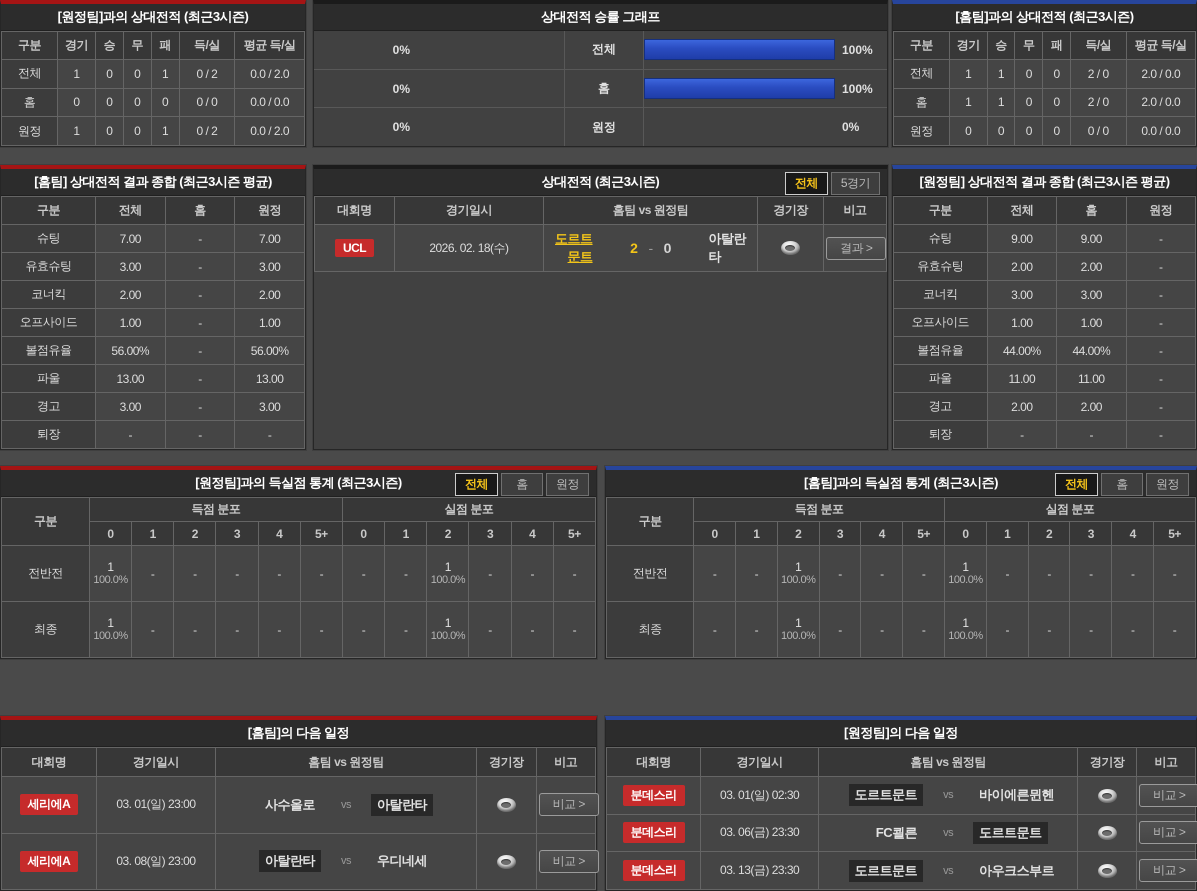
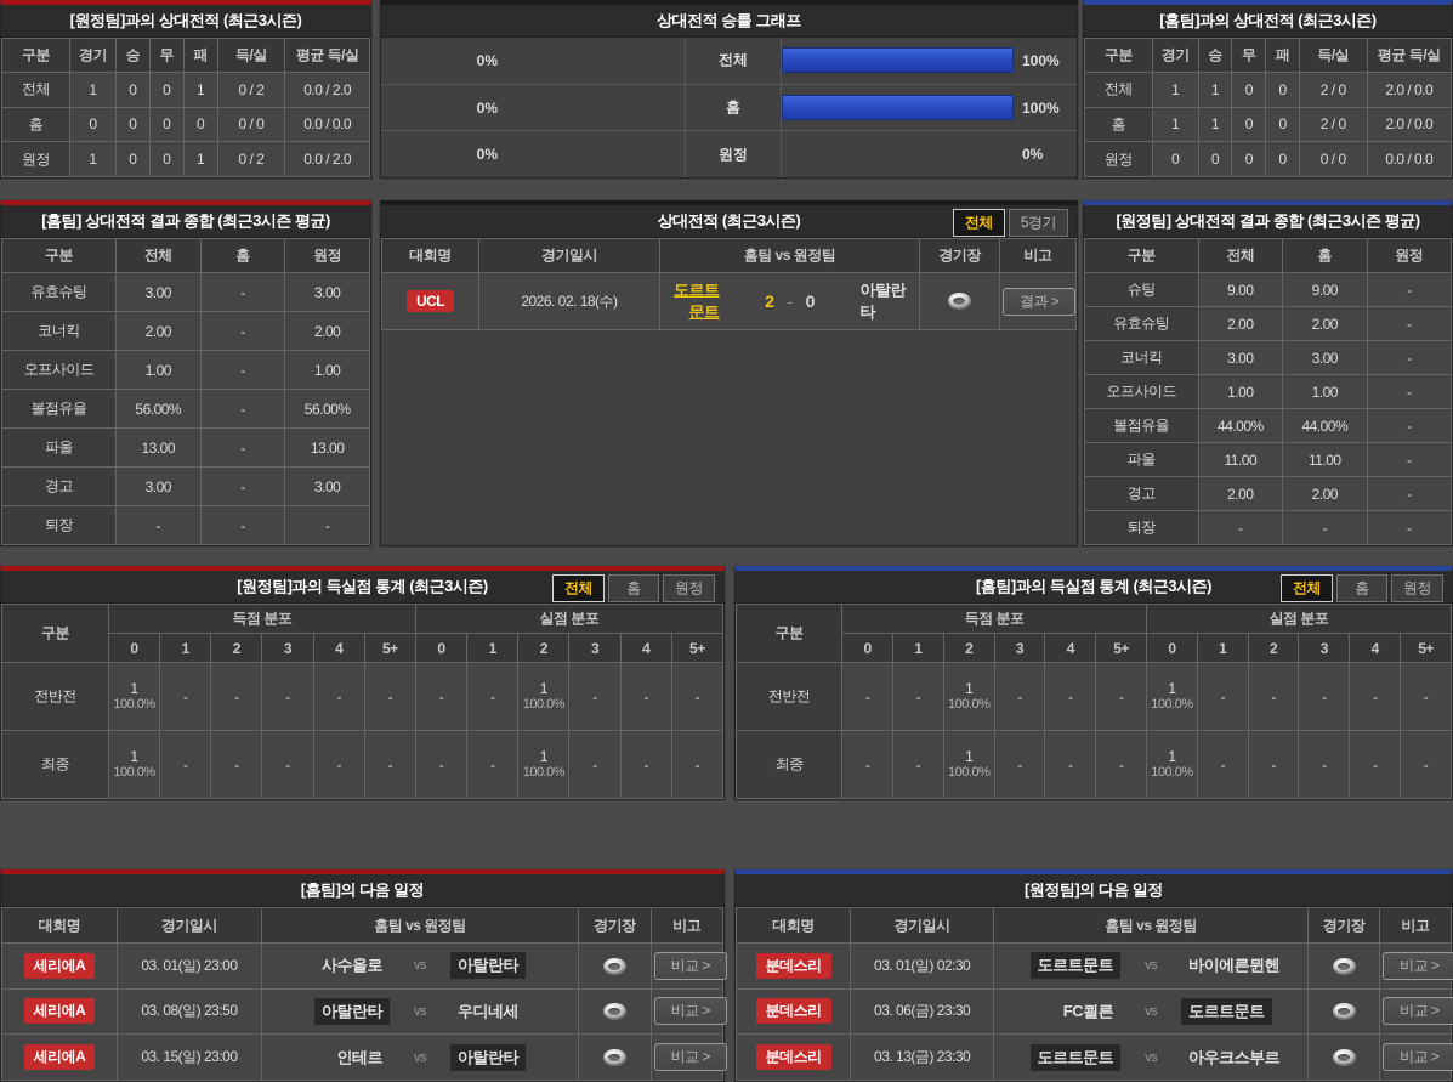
  [원정팀]과의 상대전적 (최근3시즌)
  구분	경기	승	무	패	득/실	평균 득/실
  전체	1	0	0	1	0 / 2	0.0 / 2.0
  홈	0	0	0	0	0 / 0	0.0 / 0.0
  원정	1	0	0	1	0 / 2	0.0 / 2.0
  상대전적 승률 그래프
  0%
  전체
  100%
  0%
  홈
  100%
  0%
  원정
  0%
  [홈팀]과의 상대전적 (최근3시즌)
  구분	경기	승	무	패	득/실	평균 득/실
  전체	1	1	0	0	2 / 0	2.0 / 0.0
  홈	1	1	0	0	2 / 0	2.0 / 0.0
  원정	0	0	0	0	0 / 0	0.0 / 0.0
  [홈팀] 상대전적 결과 종합 (최근3시즌 평균)
  구분	전체	홈	원정
- 슈팅	7.00	-	7.00
  유효슈팅	3.00	-	3.00
  코너킥	2.00	-	2.00
  오프사이드	1.00	-	1.00
  볼점유율	56.00%	-	56.00%
  파울	13.00	-	13.00
  경고	3.00	-	3.00
  퇴장	-	-	-
  상대전적 (최근3시즌)
  전체
  5경기
  대회명	경기일시	홈팀 vs 원정팀	경기장	비고
  UCL	2026. 02. 18(수)	도르트문트 2 - 0 아탈란타		결과 >
  [원정팀] 상대전적 결과 종합 (최근3시즌 평균)
  구분	전체	홈	원정
  슈팅	9.00	9.00	-
  유효슈팅	2.00	2.00	-
  코너킥	3.00	3.00	-
  오프사이드	1.00	1.00	-
  볼점유율	44.00%	44.00%	-
  파울	11.00	11.00	-
  경고	2.00	2.00	-
  퇴장	-	-	-
  [원정팀]과의 득실점 통계 (최근3시즌)
  전체
  홈
  원정
  구분	득점 분포	실점 분포
  0	1	2	3	4	5+	0	1	2	3	4	5+
  전반전	1100.0%	-	-	-	-	-	-	-	1100.0%	-	-	-
  최종	1100.0%	-	-	-	-	-	-	-	1100.0%	-	-	-
  [홈팀]과의 득실점 통계 (최근3시즌)
  전체
  홈
  원정
  구분	득점 분포	실점 분포
  0	1	2	3	4	5+	0	1	2	3	4	5+
  전반전	-	-	1100.0%	-	-	-	1100.0%	-	-	-	-	-
  최종	-	-	1100.0%	-	-	-	1100.0%	-	-	-	-	-
  [홈팀]의 다음 일정
  대회명	경기일시	홈팀 vs 원정팀	경기장	비고
  세리에A	03. 01(일) 23:00	사수올로 vs 아탈란타		비교 >
- 세리에A	03. 08(일) 23:00	아탈란타 vs 우디네세		비교 >
+ 세리에A	03. 08(일) 23:50	아탈란타 vs 우디네세		비교 >
+ 세리에A	03. 15(일) 23:00	인테르 vs 아탈란타		비교 >
  [원정팀]의 다음 일정
  대회명	경기일시	홈팀 vs 원정팀	경기장	비고
  분데스리	03. 01(일) 02:30	도르트문트 vs 바이에른뮌헨		비교 >
  분데스리	03. 06(금) 23:30	FC쾰른 vs 도르트문트		비교 >
  분데스리	03. 13(금) 23:30	도르트문트 vs 아우크스부르		비교 >
